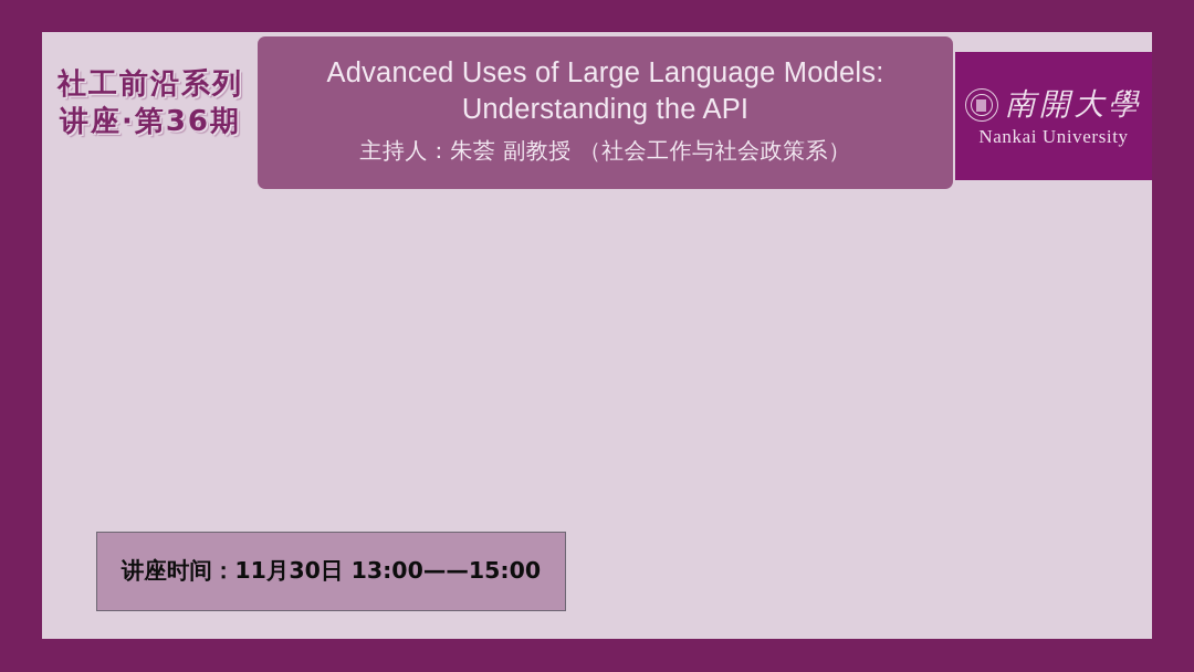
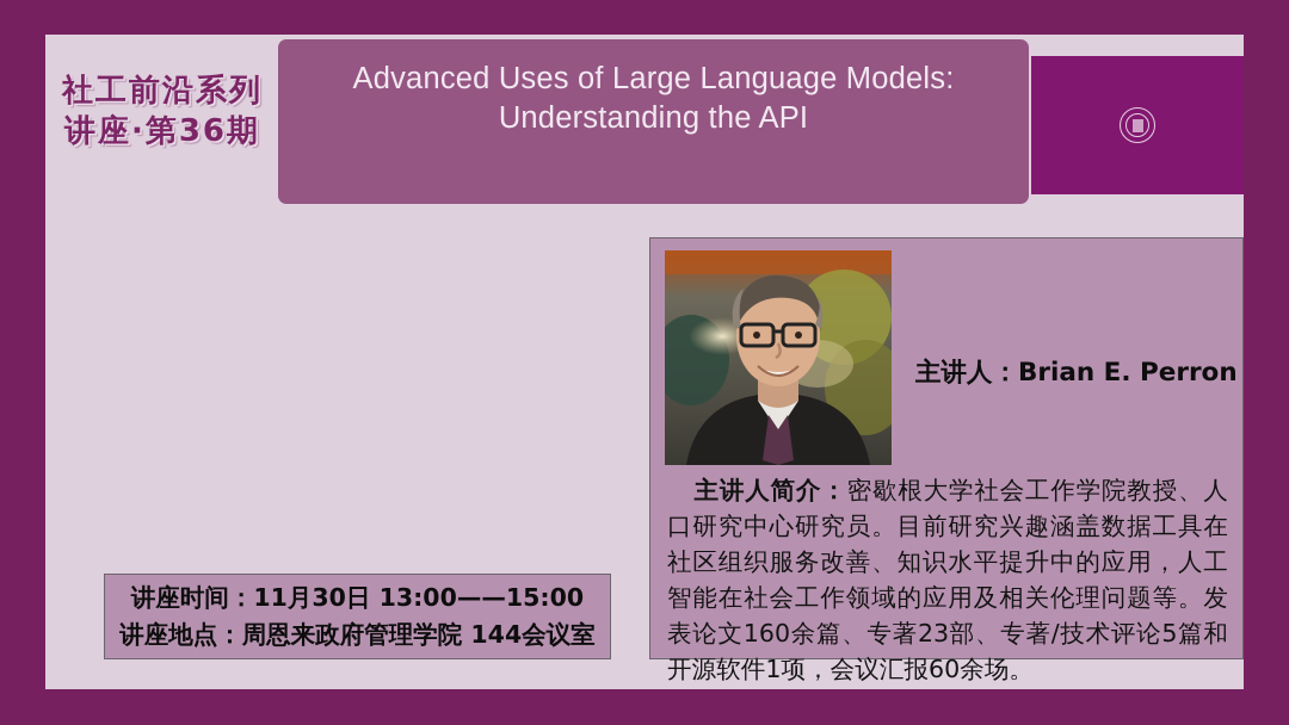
  社工前沿系列
  讲座·第36期
  Advanced Uses of Large Language Models:
  Understanding the API
- 主持人：朱荟 副教授 （社会工作与社会政策系）
- 南開大學
- Nankai University
  讲座时间：11月30日 13:00——15:00
+ 讲座地点：周恩来政府管理学院 144会议室
+ 主讲人：Brian E. Perron
+ 主讲人简介：密歇根大学社会工作学院教授、人口研究中心研究员。目前研究兴趣涵盖数据工具在社区组织服务改善、知识水平提升中的应用，人工智能在社会工作领域的应用及相关伦理问题等。发表论文160余篇、专著23部、专著/技术评论5篇和开源软件1项，会议汇报60余场。
